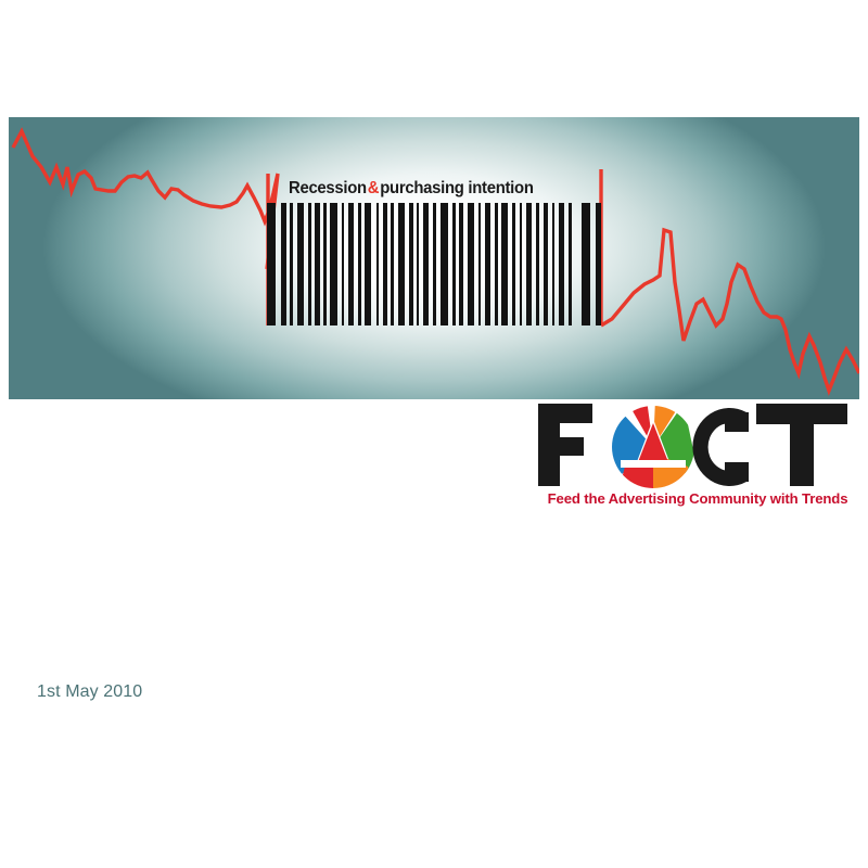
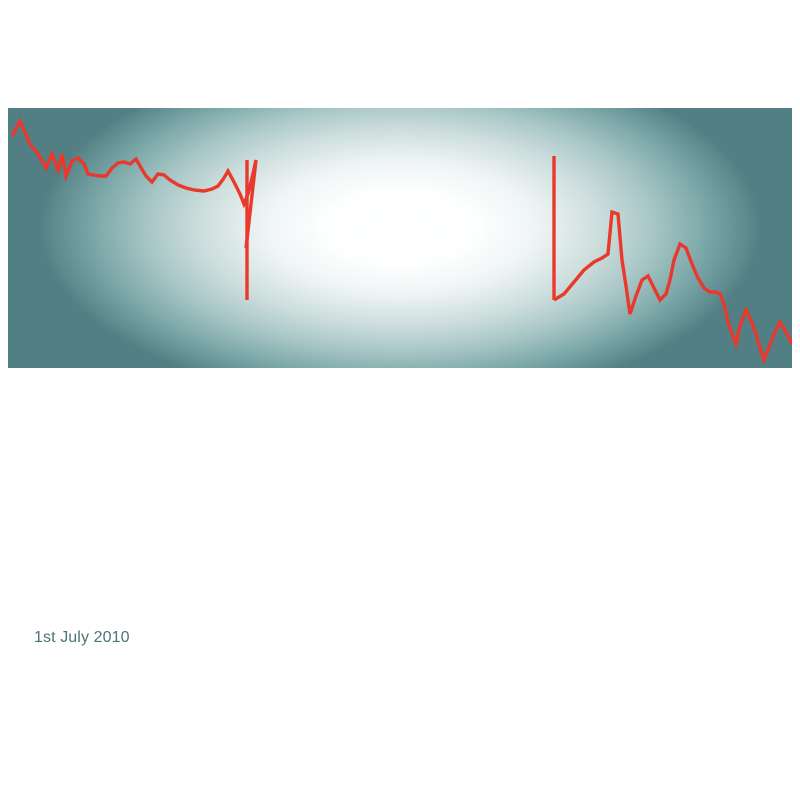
- Recession
- &
- purchasing intention
- Feed the Advertising Community with Trends
- 1st May 2010
+ 1st July 2010
